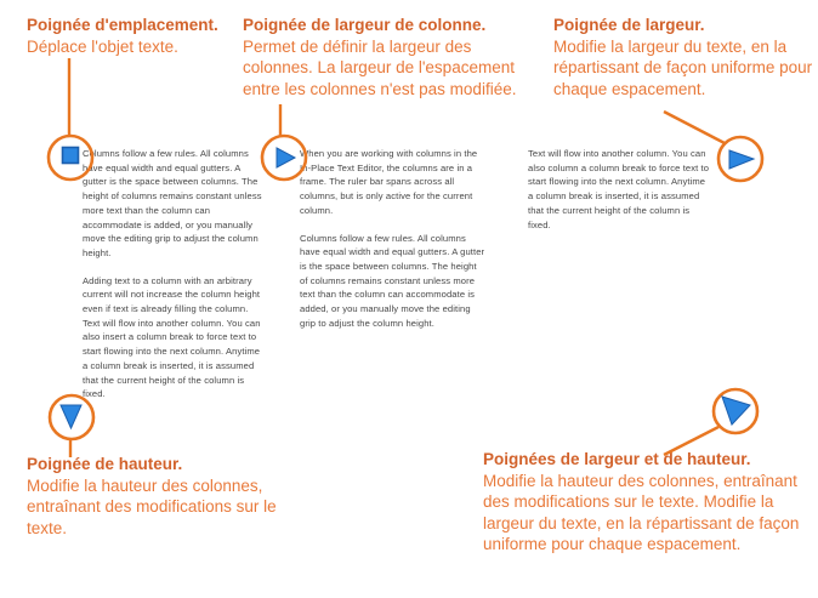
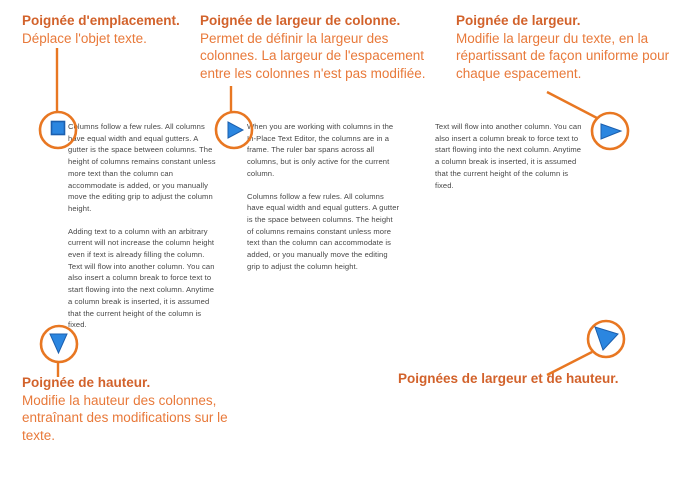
  Poignée d'emplacement.
  Déplace l'objet texte.
  Poignée de largeur de colonne.
  Permet de définir la largeur des colonnes. La largeur de l'espacement entre les colonnes n'est pas modifiée.
  Poignée de largeur.
  Modifie la largeur du texte, en la répartissant de façon uniforme pour chaque espacement.
  Poignée de hauteur.
  Modifie la hauteur des colonnes, entraînant des modifications sur le texte.
  Poignées de largeur et de hauteur.
- Modifie la hauteur des colonnes, entraînant des modifications sur le texte. Modifie la largeur du texte, en la répartissant de façon uniforme pour chaque espacement.
  Clumns follow a few rules. All columns hve equal width and equal gutters. A gutter is the space between columns. The height of columns remains constant unless more text than the column can accommodate is added, or you manually move the editing grip to adjust the column height.
  Adding text to a column with an arbitrary current will not increase the column height even if text is already filling the column. Text will flow into another column. You can also insert a column break to force text to start flowing into the next column. Anytime a column break is inserted, it is assumed that the current height of the column is fixed.
  hen you are working with columns in the I-Place Text Editor, the columns are in a frame. The ruler bar spans across all columns, but is only active for the current column.
  Columns follow a few rules. All columns have equal width and equal gutters. A gutter is the space between columns. The height of columns remains constant unless more text than the column can accommodate is added, or you manually move the editing grip to adjust the column height.
- Text will flow into another column. You can also column a column break to force text to start flowing into the next column. Anytime a column break is inserted, it is assumed that the current height of the column is fixed.
+ Text will flow into another column. You can also insert a column break to force text to start flowing into the next column. Anytime a column break is inserted, it is assumed that the current height of the column is fixed.
